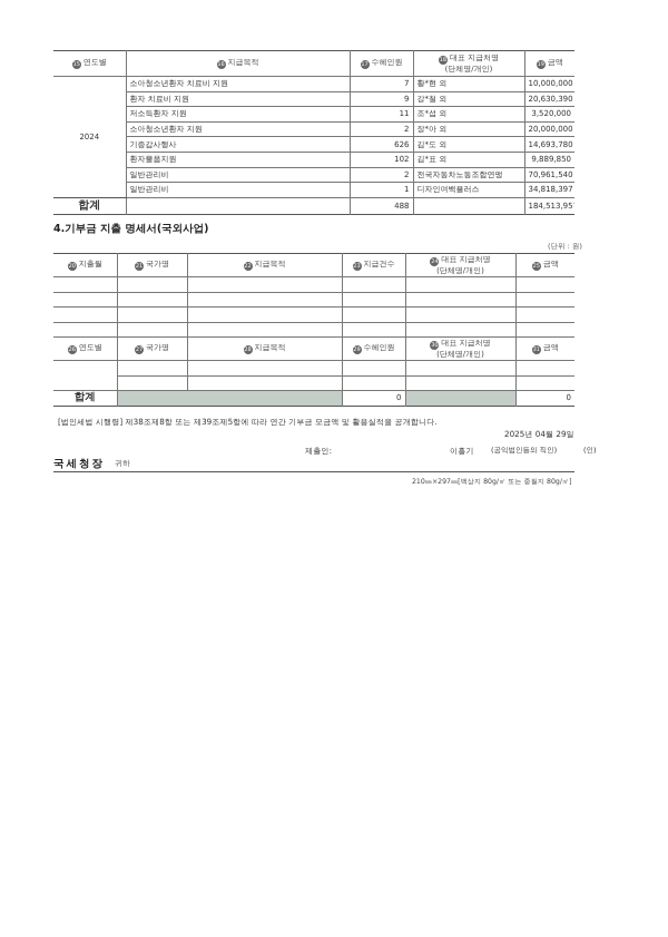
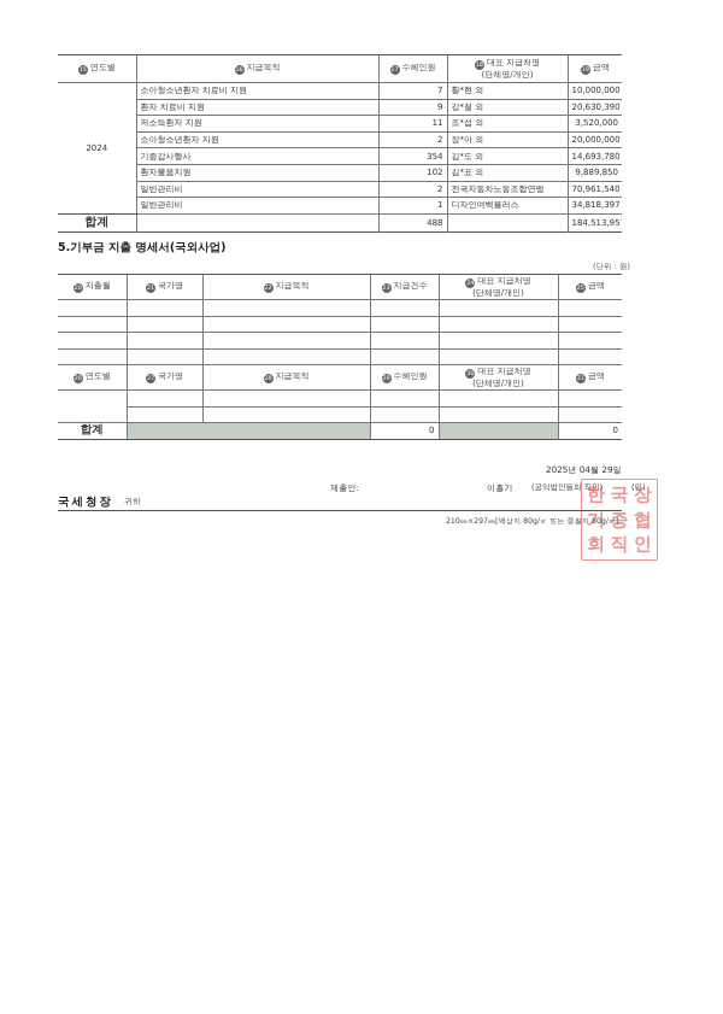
  연도별	지급목적	수혜인원	대표 지급처명(단체명/개인)	금액
  2024	소아청소년환자 치료비 지원	7	황*현 외	10,000,000
  환자 치료비 지원	9	강*철 외	20,630,390
  저소득환자 지원	11	조*섭 외	3,520,000
  소아청소년환자 지원	2	장*아 외	20,000,000
- 기증감사행사	626	김*도 외	14,693,780
+ 기증감사행사	354	김*도 외	14,693,780
  환자물품지원	102	김*표 외	9,889,850
  일반관리비	2	전국자동차노동조합연맹	70,961,540
  일반관리비	1	디자인여백플러스	34,818,397
  합계		488		184,513,95
- 4.기부금 지출 명세서(국외사업)
+ 5.기부금 지출 명세서(국외사업)
  (단위 : 원)
  지출월	국가명	지급목적	지급건수	대표 지급처명(단체명/개인)	금액
  연도별	국가명	지급목적	수혜인원	대표 지급처명(단체명/개인)	금액
  합계		0		0
- [법인세법 시행령] 제38조제8항 또는 제39조제5항에 따라 연간 기부금 모금액 및 활용실적을 공개합니다.
  2025년 04월 29일
  제출인:
  이흥기
  (공익법인등의 직인)
  (인)
  국세청장
  귀하
+ 한
+ 국
+ 장
+ 기
+ 증
+ 협
+ 회
+ 직
+ 인
